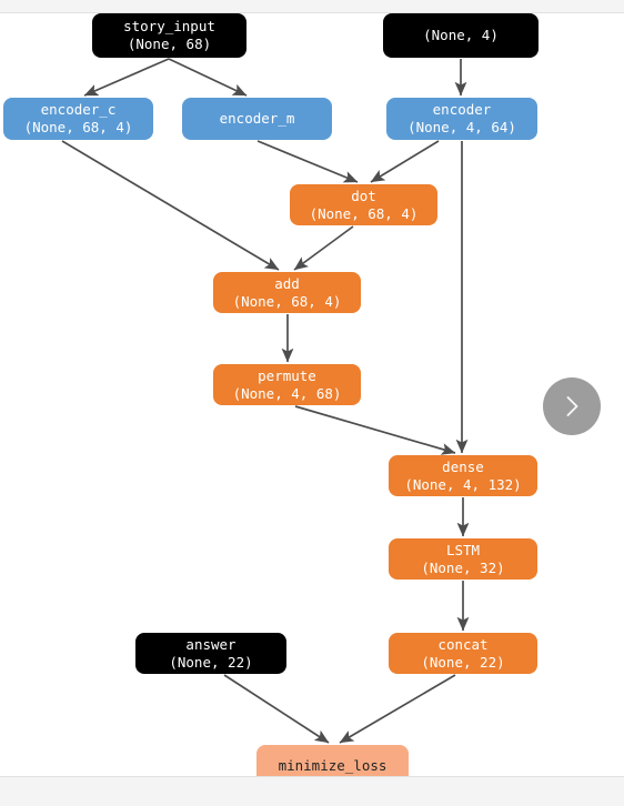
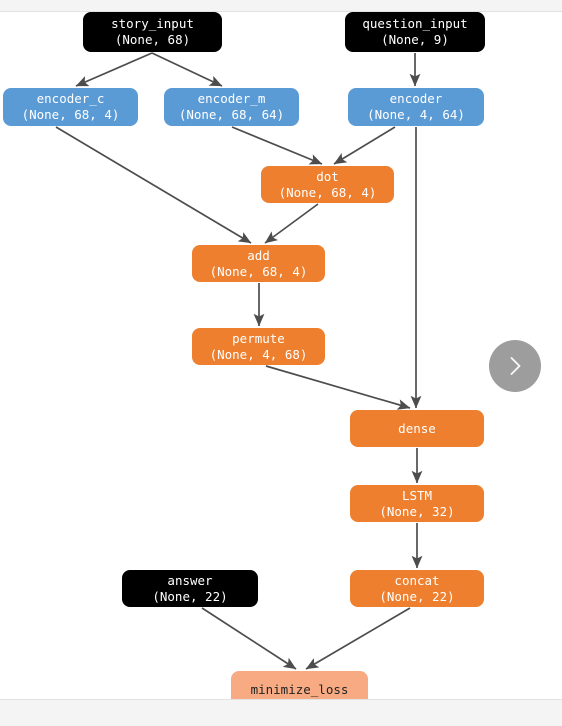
  story_input
  (None, 68)
+ question_input
- (None, 4)
+ (None, 9)
  encoder_c
  (None, 68, 4)
  encoder_m
+ (None, 68, 64)
  encoder
  (None, 4, 64)
  dot
  (None, 68, 4)
  add
  (None, 68, 4)
  permute
  (None, 4, 68)
  dense
- (None, 4, 132)
  LSTM
  (None, 32)
  concat
  (None, 22)
  answer
  (None, 22)
  minimize_loss
